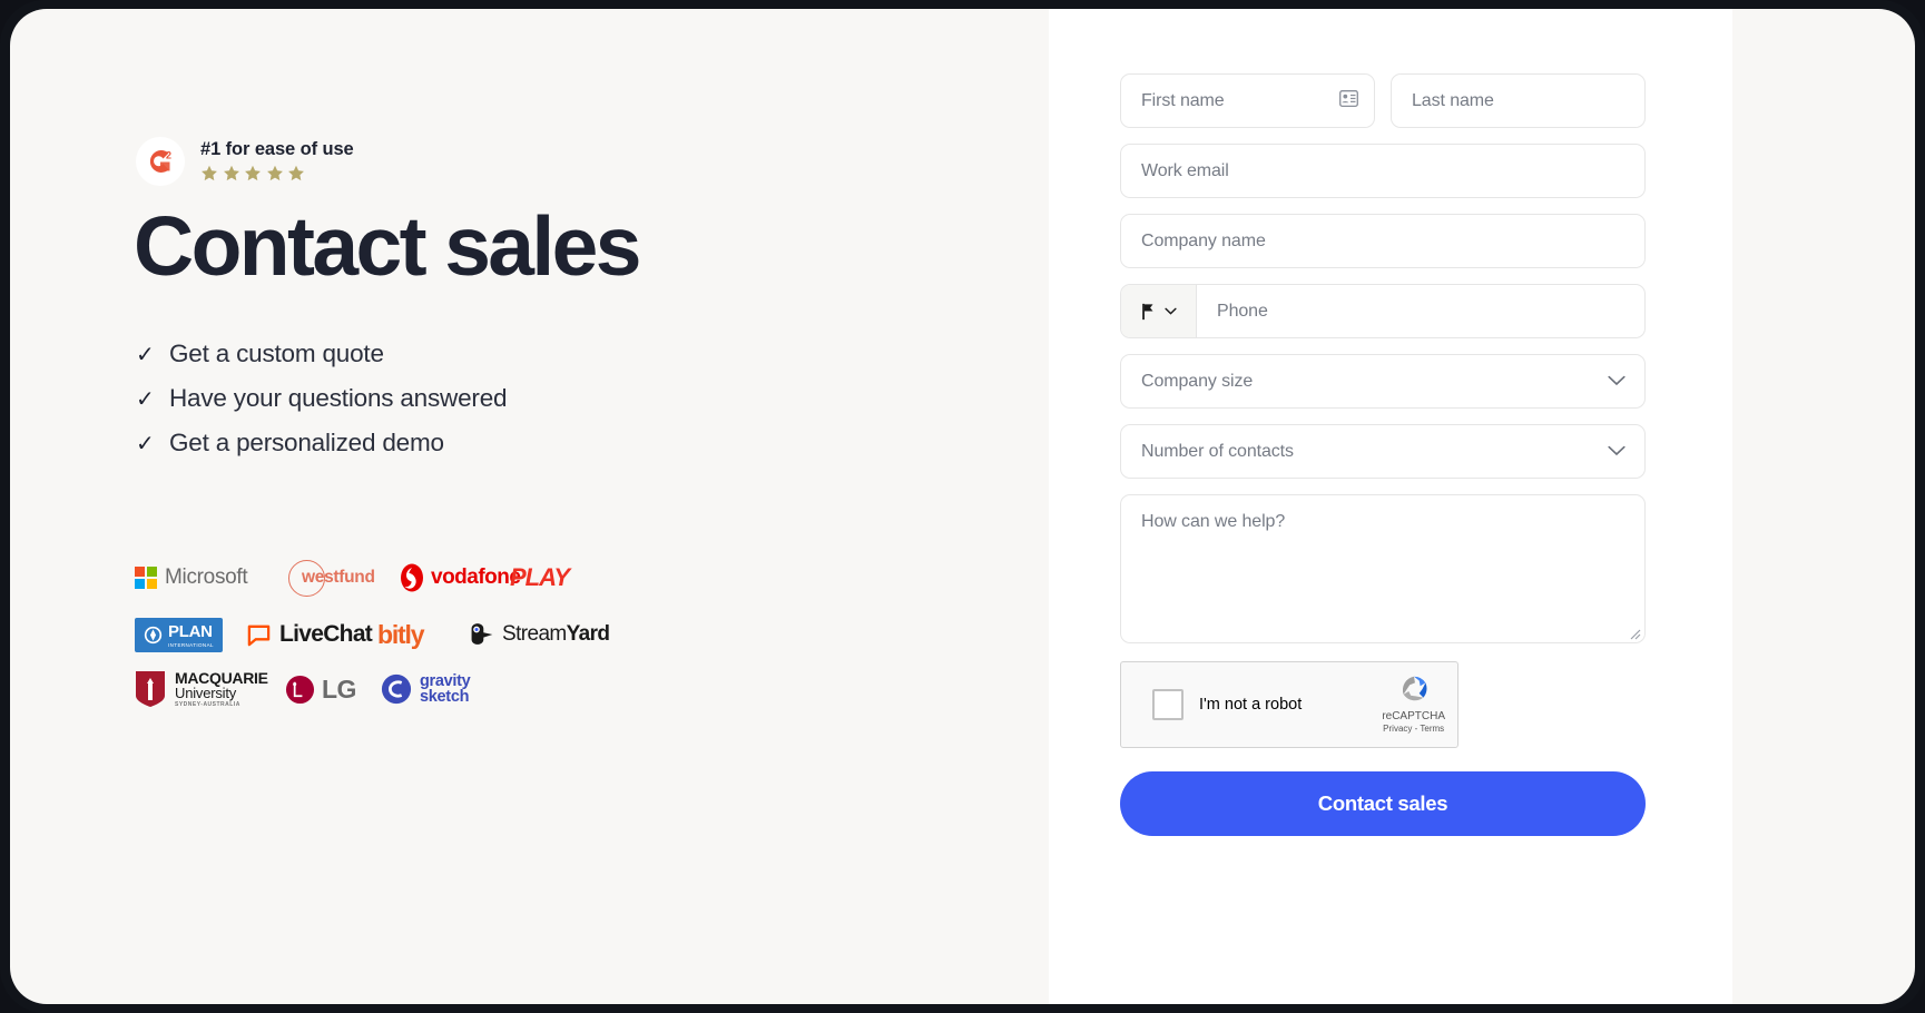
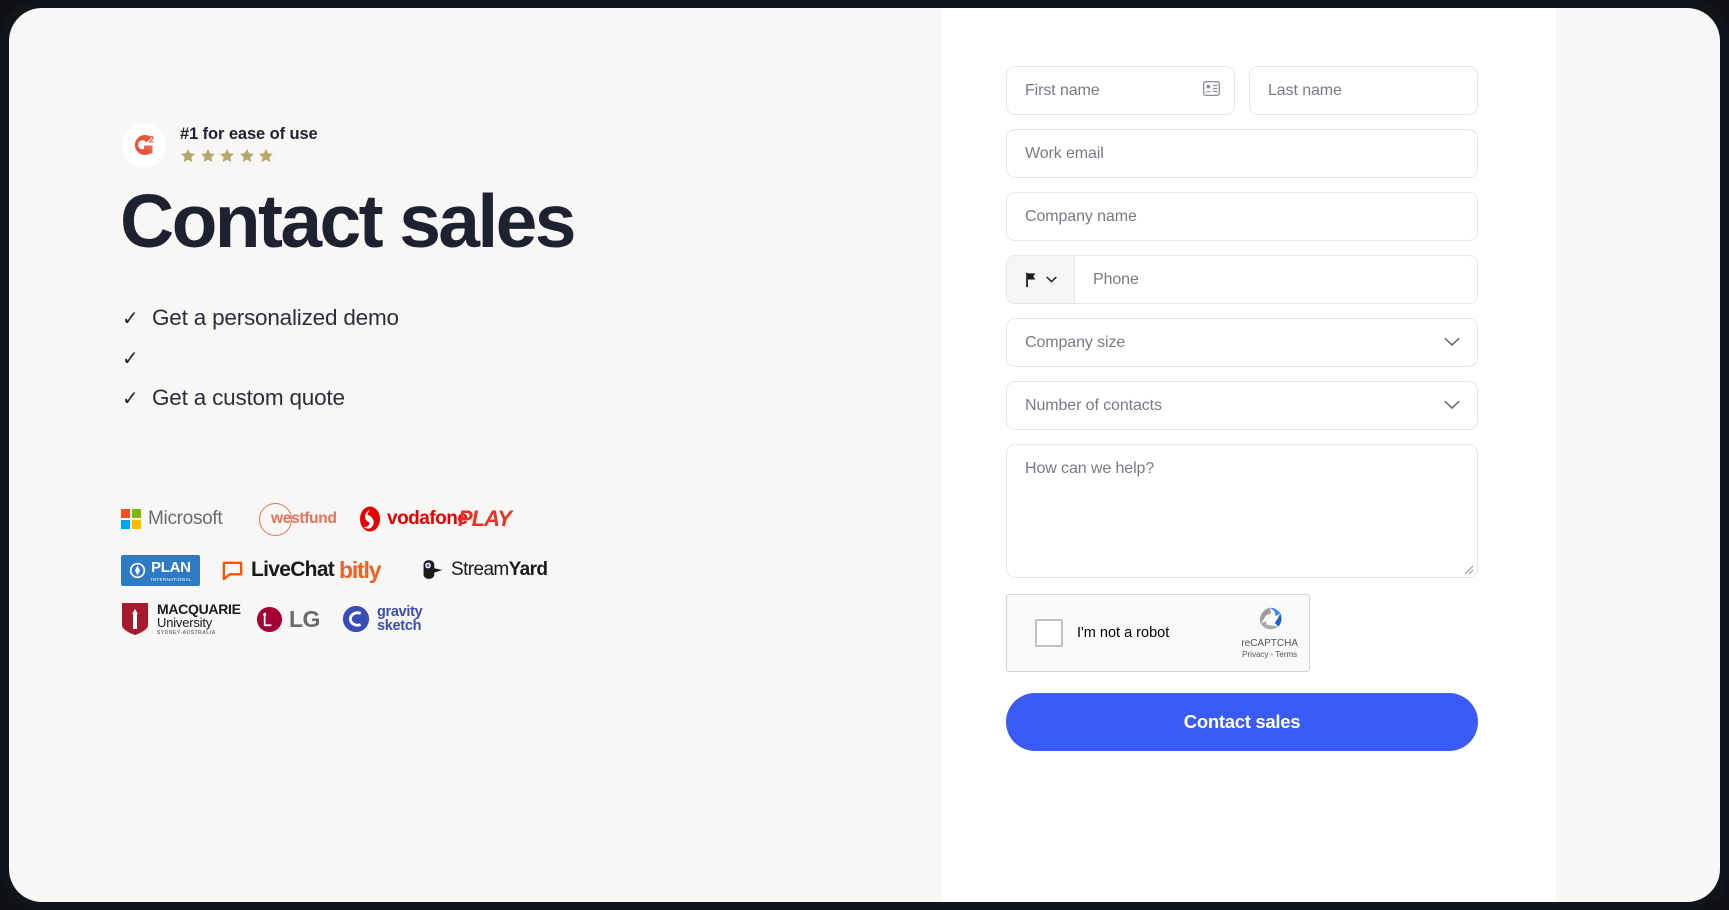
  2
  #1 for ease of use
  Contact sales
  ✓
- Get a custom quote
+ Get a personalized demo
  ✓
- Have your questions answered
  ✓
- Get a personalized demo
+ Get a custom quote
  Microsoft
  westfund
  vodafone
  PLAY
  PLAN
  LiveChat
  bitly
  StreamYard
  MACQUARIE
  University
  LG
  gravity
  sketch
  First name
  Last name
  Work email
  Company name
  Phone
  Company size
  Number of contacts
  How can we help?
  I'm not a robot
  reCAPTCHA
  Privacy - Terms
  Contact sales
